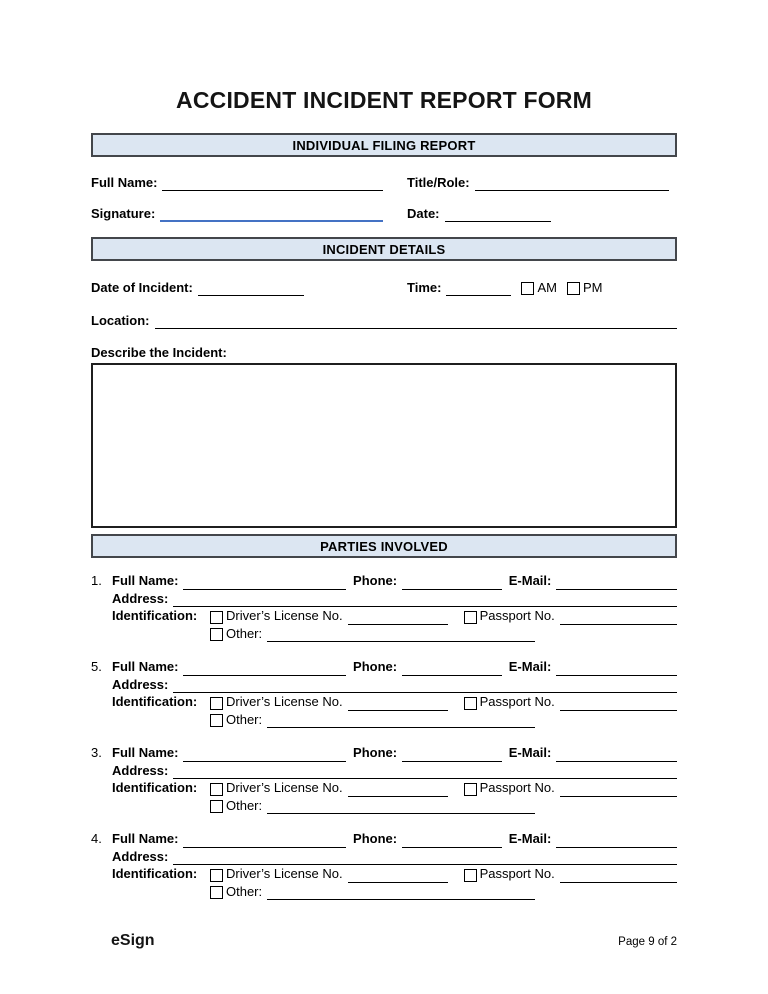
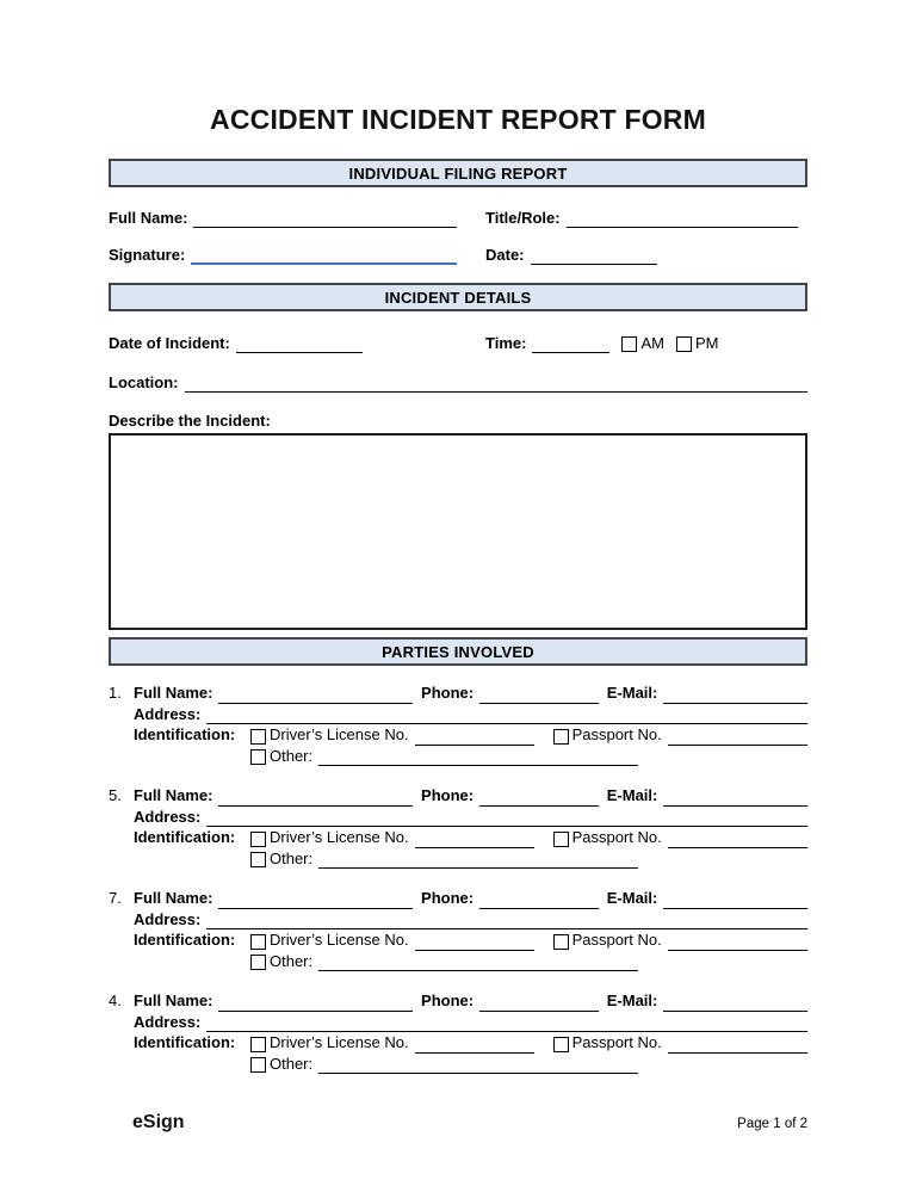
  ACCIDENT INCIDENT REPORT FORM
  INDIVIDUAL FILING REPORT
  Full Name:
  Title/Role:
  Signature:
  Date:
  INCIDENT DETAILS
  Date of Incident:
  Time:
  AM
  PM
  Location:
  Describe the Incident:
  PARTIES INVOLVED
  1.
  Full Name:
  Phone:
  E-Mail:
  Address:
  Identification:
  Driver’s License No.
  Passport No.
  Other:
  5.
  Full Name:
  Phone:
  E-Mail:
  Address:
  Identification:
  Driver’s License No.
  Passport No.
  Other:
- 3.
+ 7.
  Full Name:
  Phone:
  E-Mail:
  Address:
  Identification:
  Driver’s License No.
  Passport No.
  Other:
  4.
  Full Name:
  Phone:
  E-Mail:
  Address:
  Identification:
  Driver’s License No.
  Passport No.
  Other:
  eSign
- Page 9 of 2
+ Page 1 of 2
